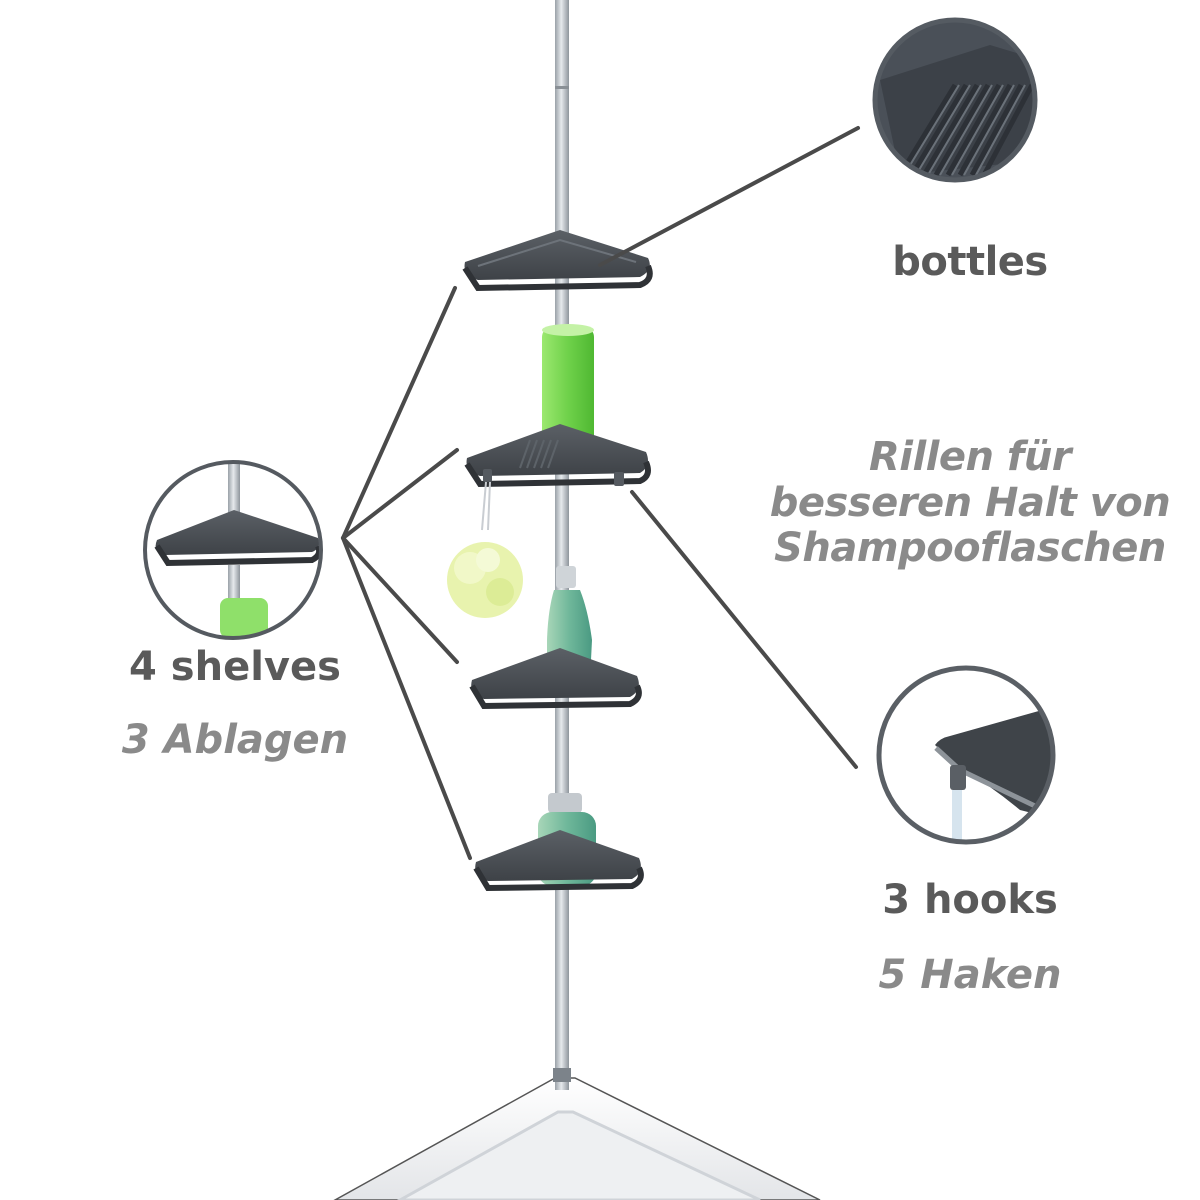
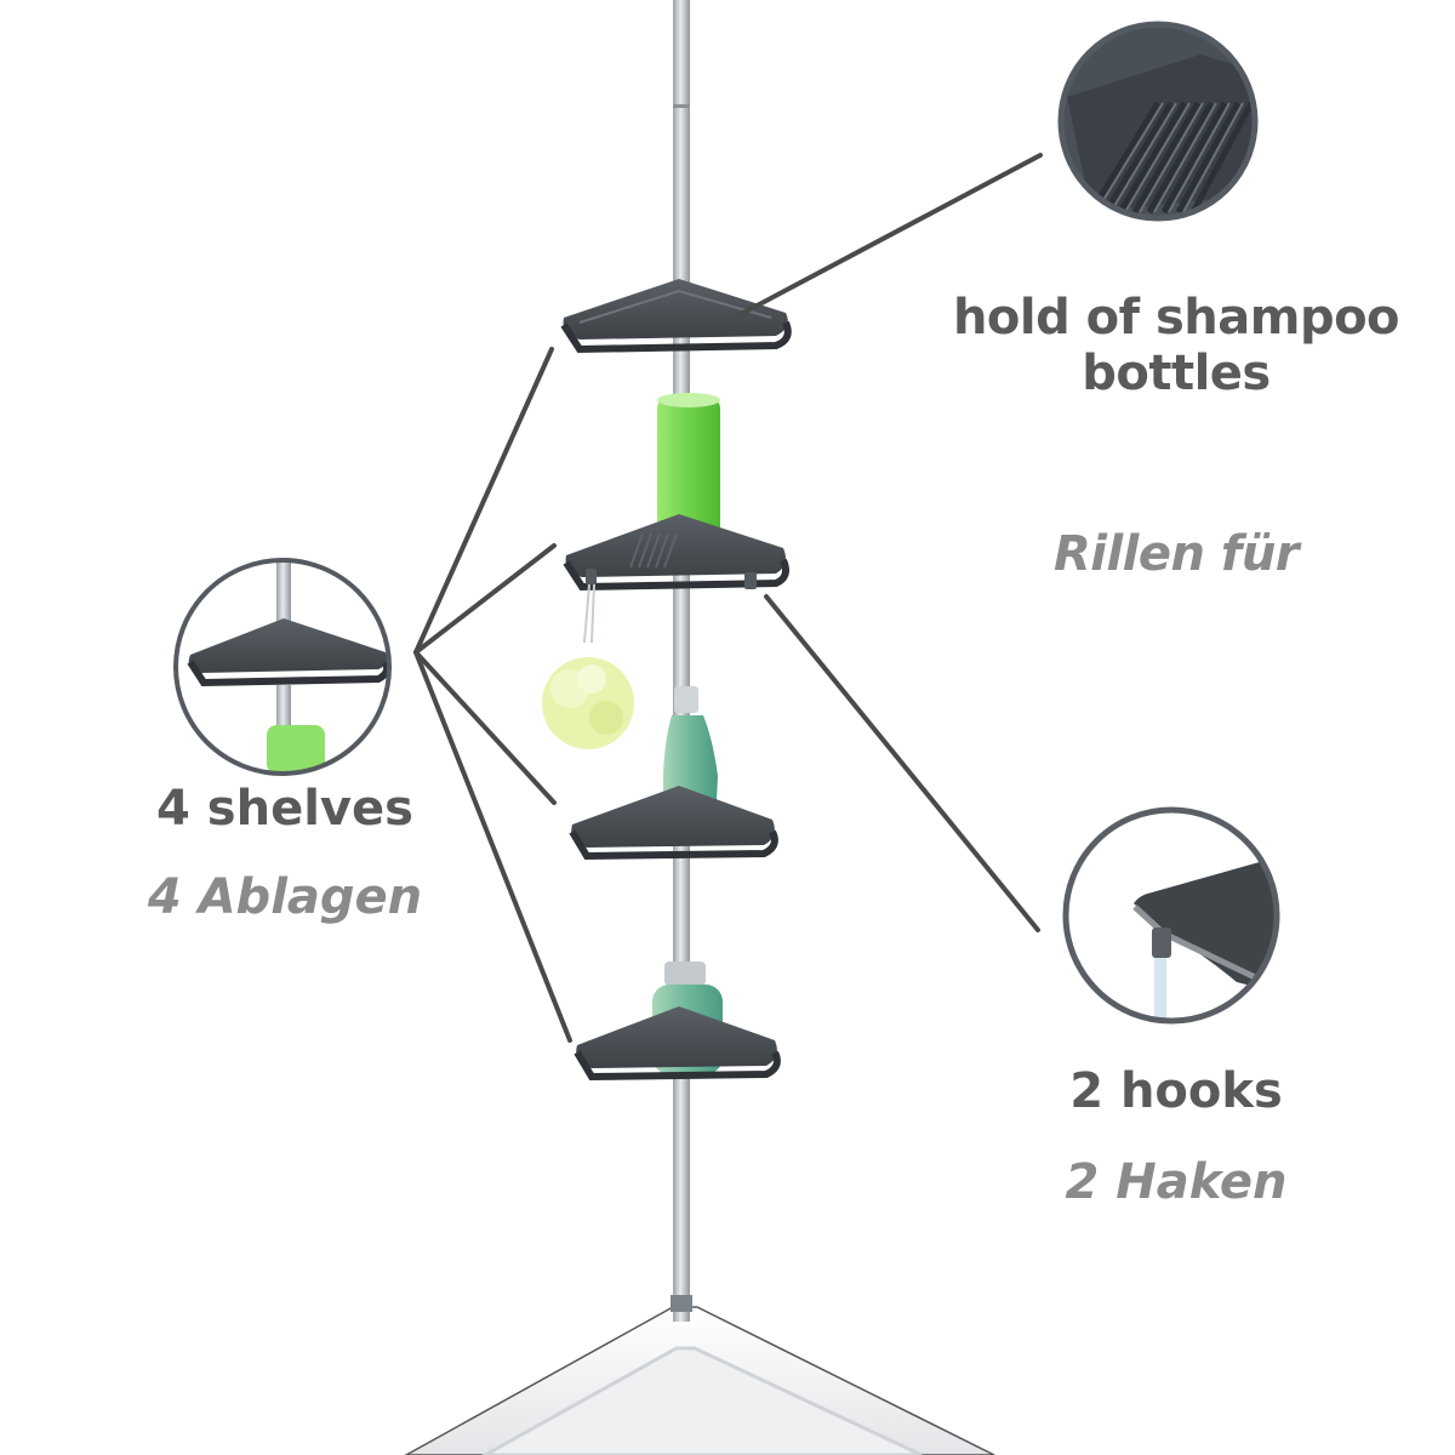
+ hold of shampoo
  bottles
  Rillen für
- besseren Halt von
- Shampooflaschen
  4 shelves
- 3 Ablagen
+ 4 Ablagen
- 3 hooks
+ 2 hooks
- 5 Haken
+ 2 Haken
